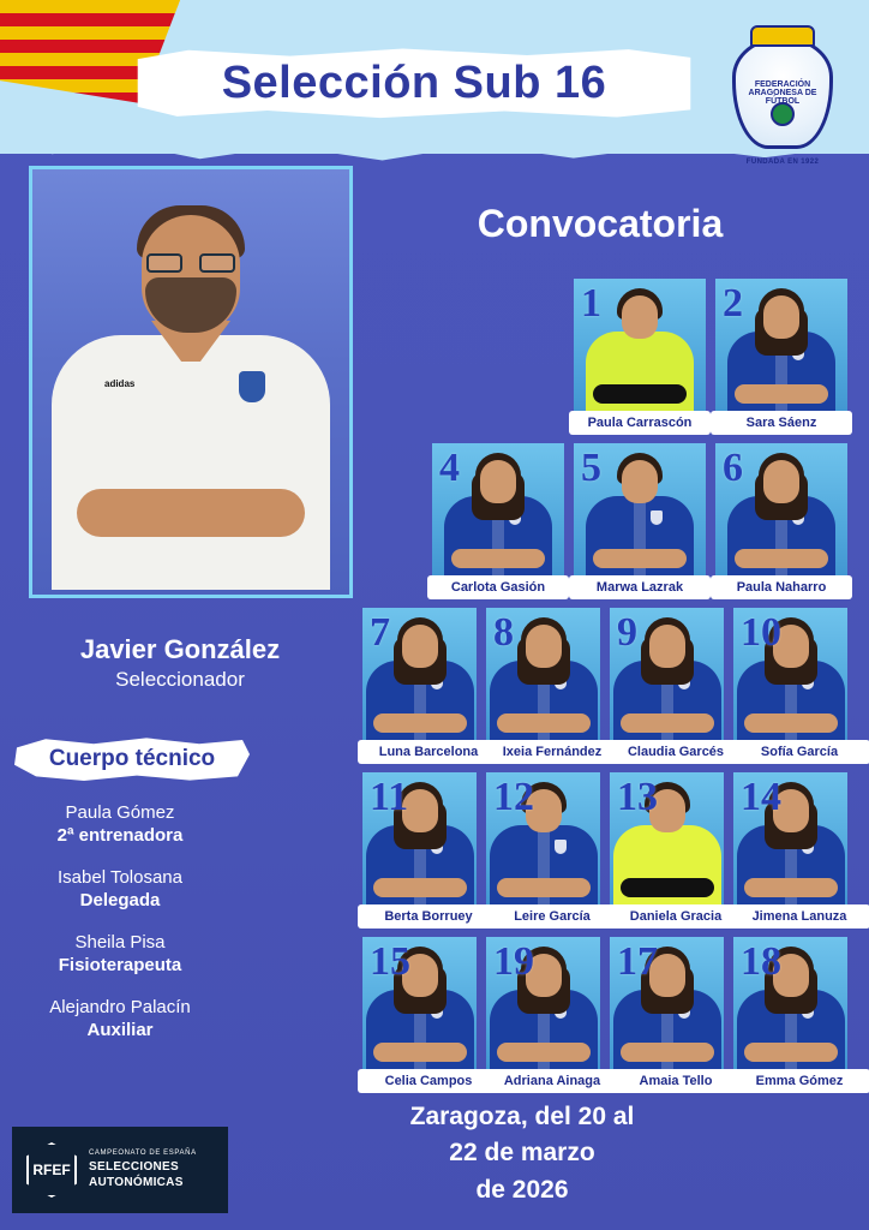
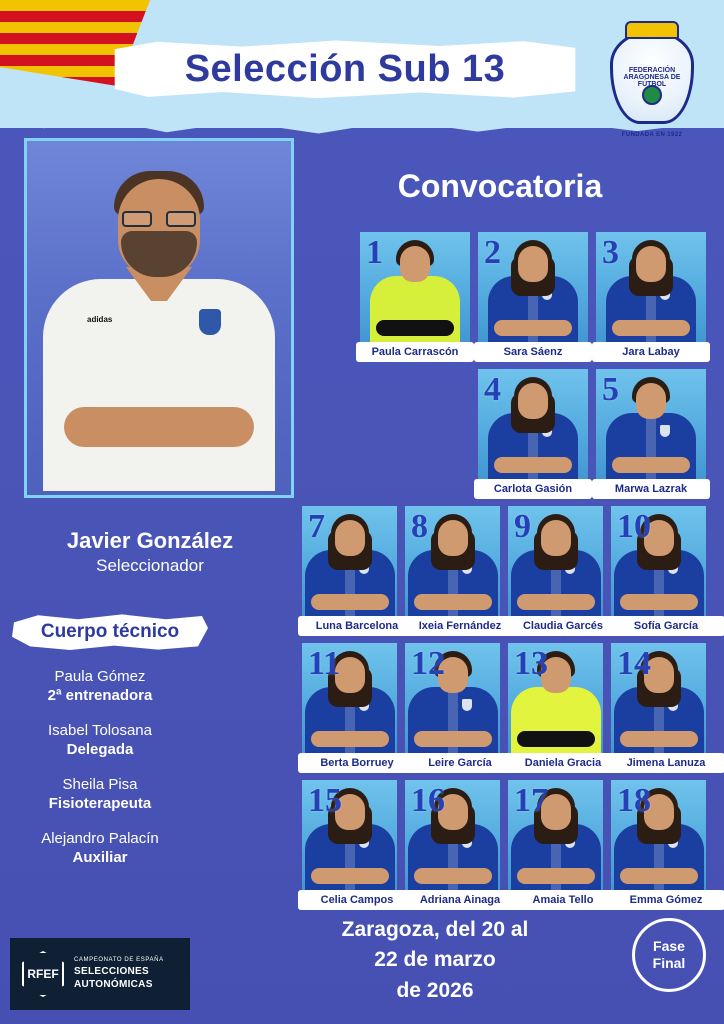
- Selección Sub 16
+ Selección Sub 13
  adidas
  Javier González
  Seleccionador
  Cuerpo técnico
  Paula Gómez
  2ª entrenadora
  Isabel Tolosana
  Delegada
  Sheila Pisa
  Fisioterapeuta
  Alejandro Palacín
  Auxiliar
  RFEF
  SELECCIONES
  AUTONÓMICAS
  Convocatoria
  1
  Paula Carrascón
  2
  Sara Sáenz
+ 3
+ Jara Labay
  4
  Carlota Gasión
  5
  Marwa Lazrak
- 6
- Paula Naharro
  7
  Luna Barcelona
  8
  Ixeia Fernández
  9
  Claudia Garcés
  10
  Sofía García
  11
  Berta Borruey
  12
  Leire García
  13
  Daniela Gracia
  14
  Jimena Lanuza
  15
  Celia Campos
- 19
+ 16
  Adriana Ainaga
  17
  Amaia Tello
  18
  Emma Gómez
  Zaragoza, del 20 al
  22 de marzo
  de 2026
+ Fase
+ Final
